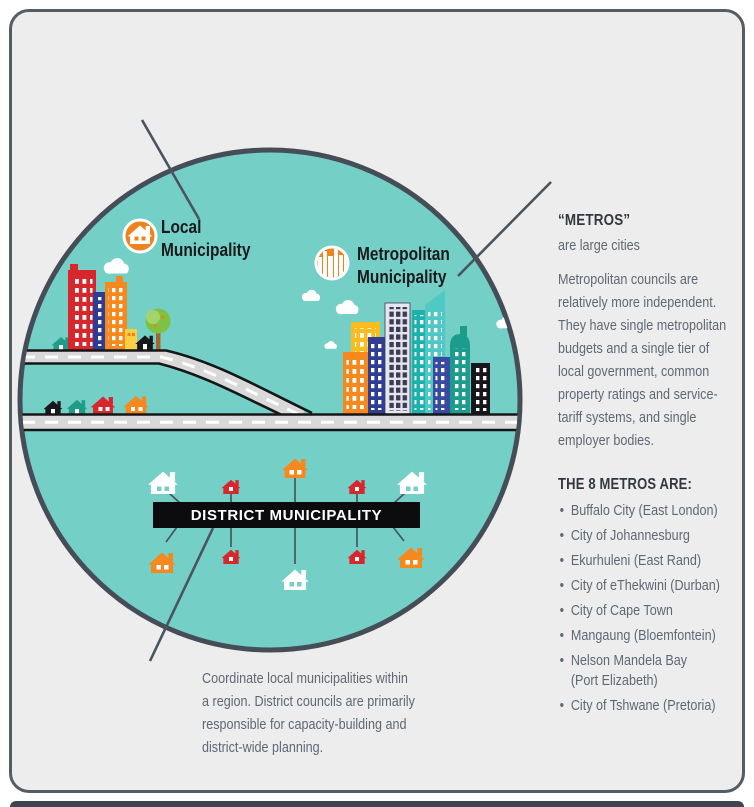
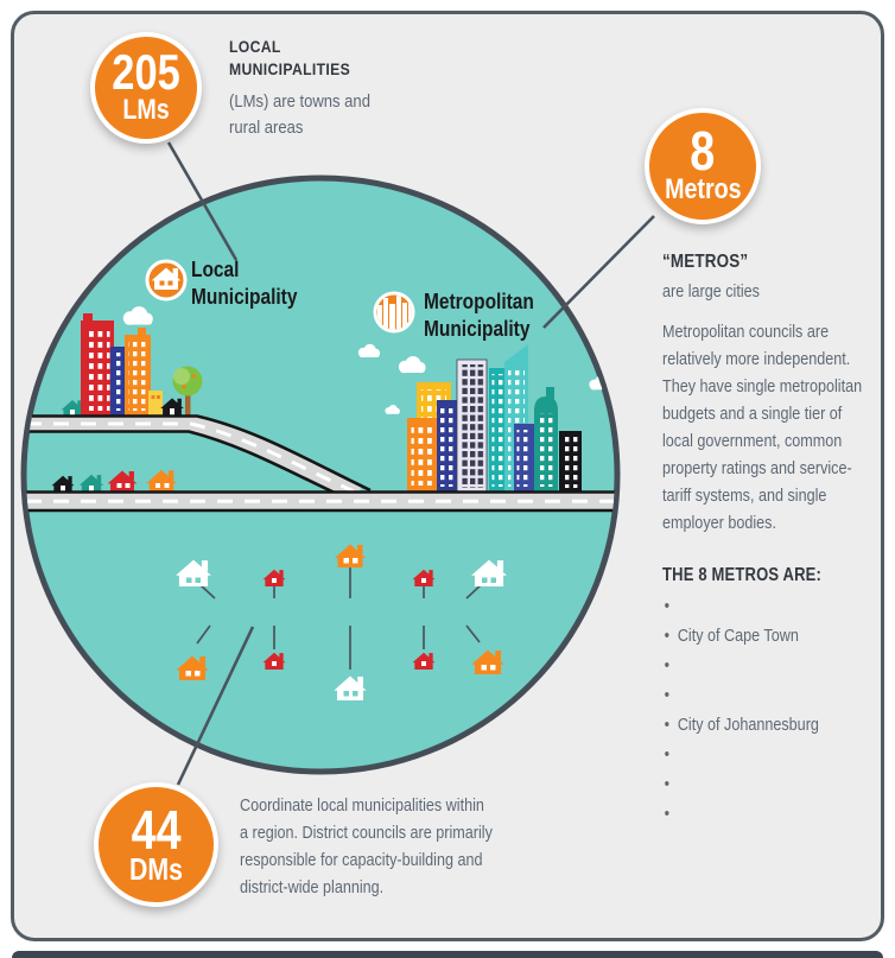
+ 205
+ LMs
+ 8
+ Metros
+ 44
+ DMs
+ LOCAL
+ MUNICIPALITIES
+ (LMs) are towns and
+ rural areas
  “METROS”
  are large cities
  Metropolitan councils are
  relatively more independent.
  They have single metropolitan
  budgets and a single tier of
  local government, common
  property ratings and service-
  tariff systems, and single
  employer bodies.
  THE 8 METROS ARE:
  •
- Buffalo City (East London)
  •
- City of Johannesburg
+ City of Cape Town
  •
- Ekurhuleni (East Rand)
  •
- City of eThekwini (Durban)
  •
- City of Cape Town
+ City of Johannesburg
  •
- Mangaung (Bloemfontein)
  •
- Nelson Mandela Bay
- (Port Elizabeth)
  •
- City of Tshwane (Pretoria)
  Coordinate local municipalities within
  a region. District councils are primarily
  responsible for capacity-building and
  district-wide planning.
  Local
  Municipality
  Metropolitan
  Municipality
- DISTRICT MUNICIPALITY
